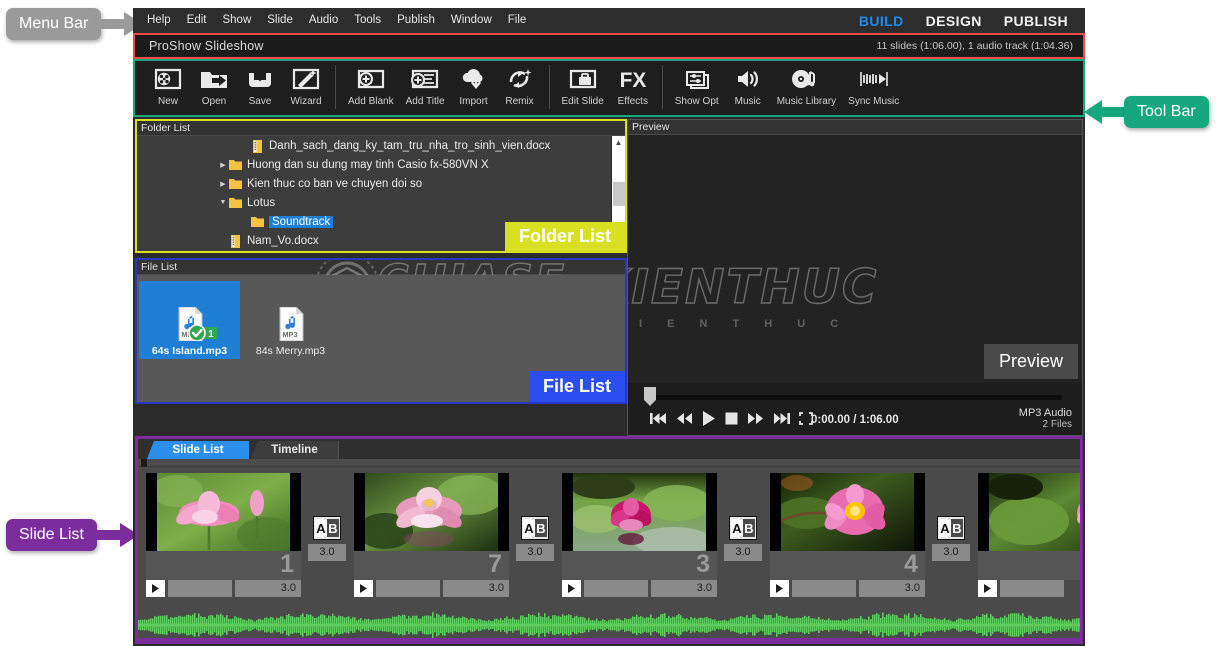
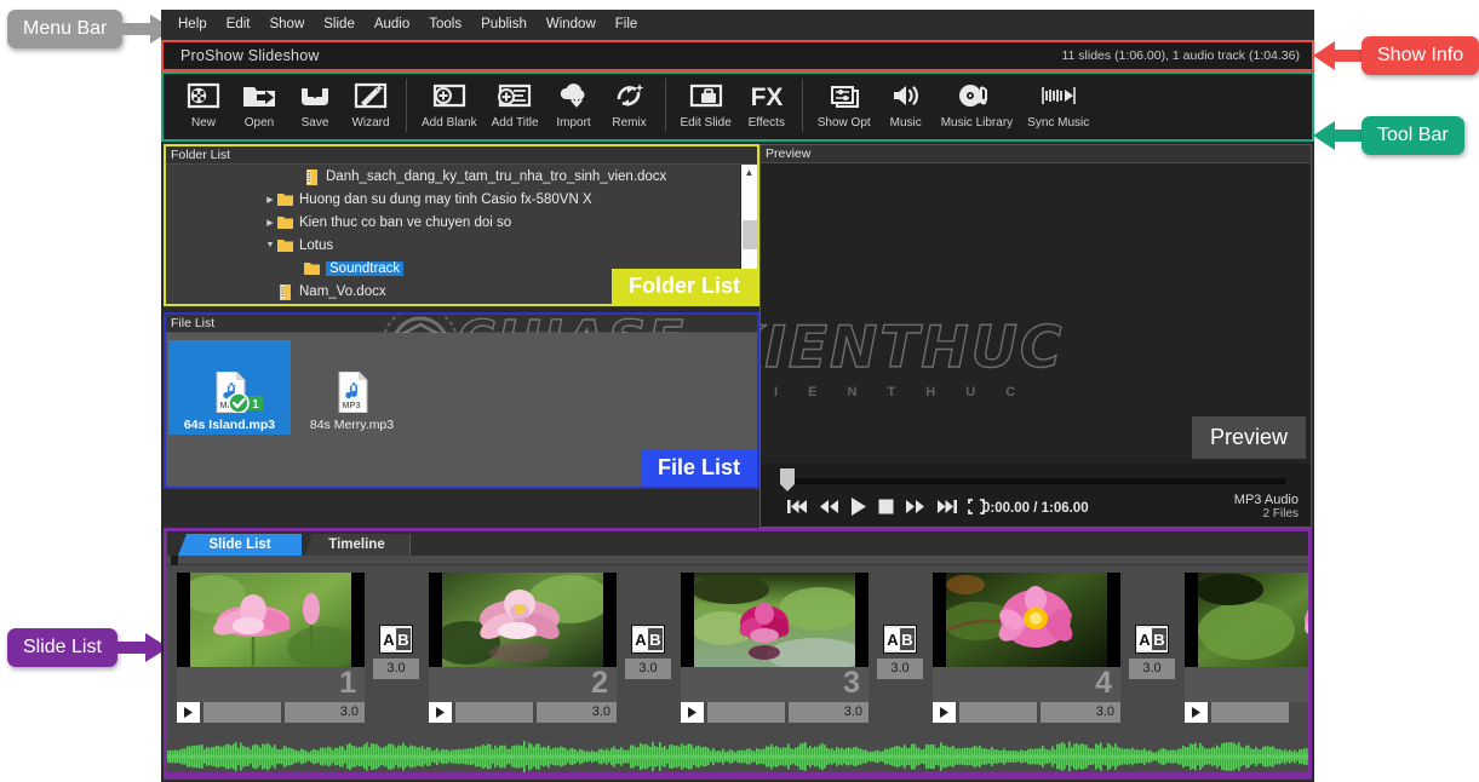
  Menu Bar
+ Show Info
  Tool Bar
  Slide List
  Help
  Edit
  Show
  Slide
  Audio
  Tools
  Publish
  Window
  File
- BUILD
- DESIGN
- PUBLISH
  ProShow Slideshow
  11 slides (1:06.00), 1 audio track (1:04.36)
  New
  Open
  Save
  Wizard
  Add Blank
  Add Title
  Import
  Remix
  Edit Slide
  FX
  Effects
  Show Opt
  Music
  Music Library
  Sync Music
  Folder List
  Danh_sach_dang_ky_tam_tru_nha_tro_sinh_vien.docx
  Huong dan su dung may tinh Casio fx-580VN X
  Kien thuc co ban ve chuyen doi so
  Lotus
  Soundtrack
  Nam_Vo.docx
  ▲
  Folder List
  File List
  1
  64s Island.mp3
  MP3
  84s Merry.mp3
  File List
  Preview
  IENTHUC
  I E N T H U C
  Preview
  0:00.00 / 1:06.00
  MP3 Audio
  2 Files
  Slide List
  Timeline
  1
  3.0
  A
  B
  3.0
- 7
+ 2
  3.0
  A
  B
  3.0
  3
  3.0
  A
  B
  3.0
  4
  3.0
  A
  B
  3.0
